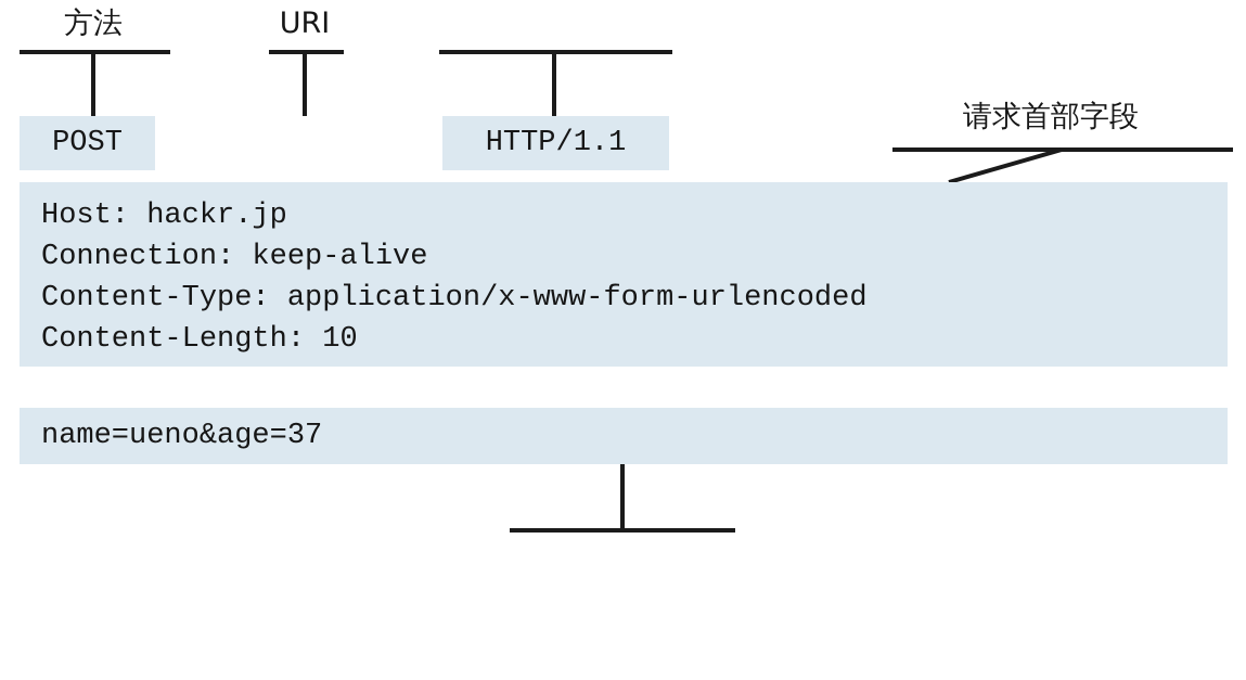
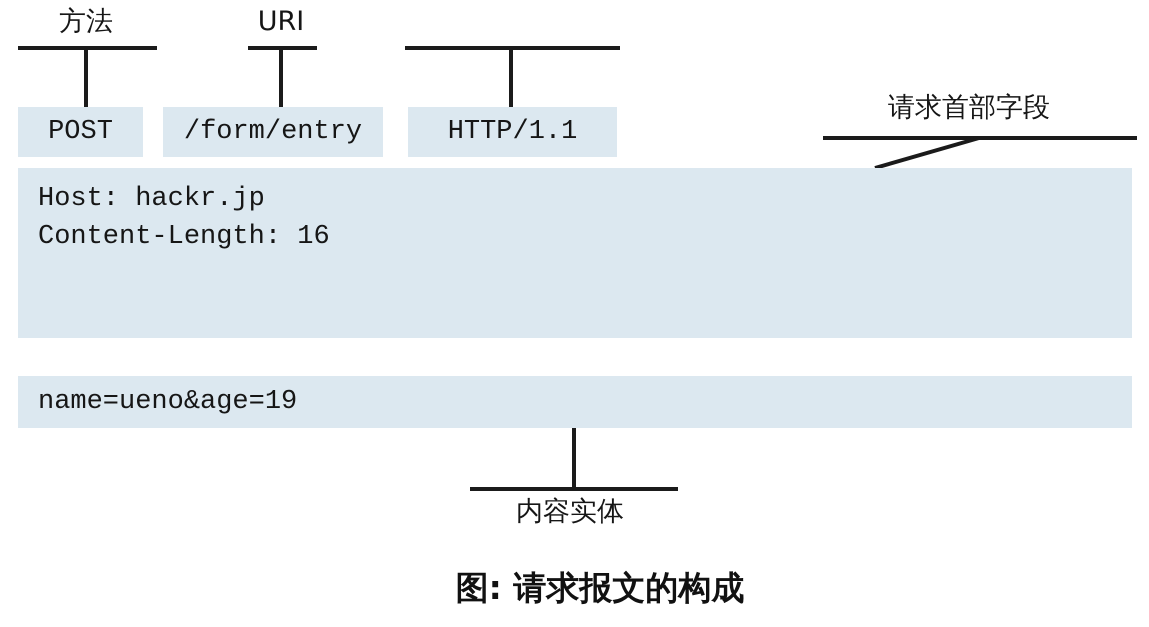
  方法
  URI
  POST
+ /form/entry
  HTTP/1.1
  请求首部字段
  Host: hackr.jp
- Connection: keep-alive
- Content-Type: application/x-www-form-urlencoded
- Content-Length: 10
+ Content-Length: 16
- name=ueno&age=37
+ name=ueno&age=19
+ 内容实体
+ 图: 请求报文的构成
